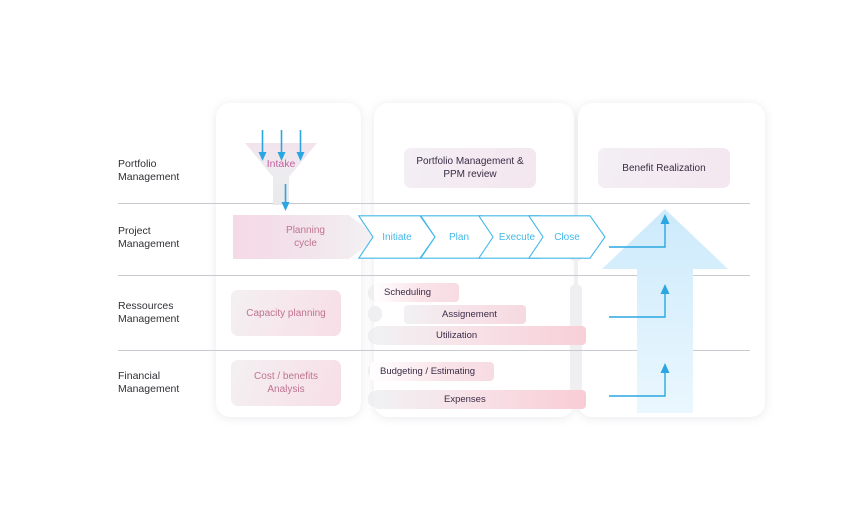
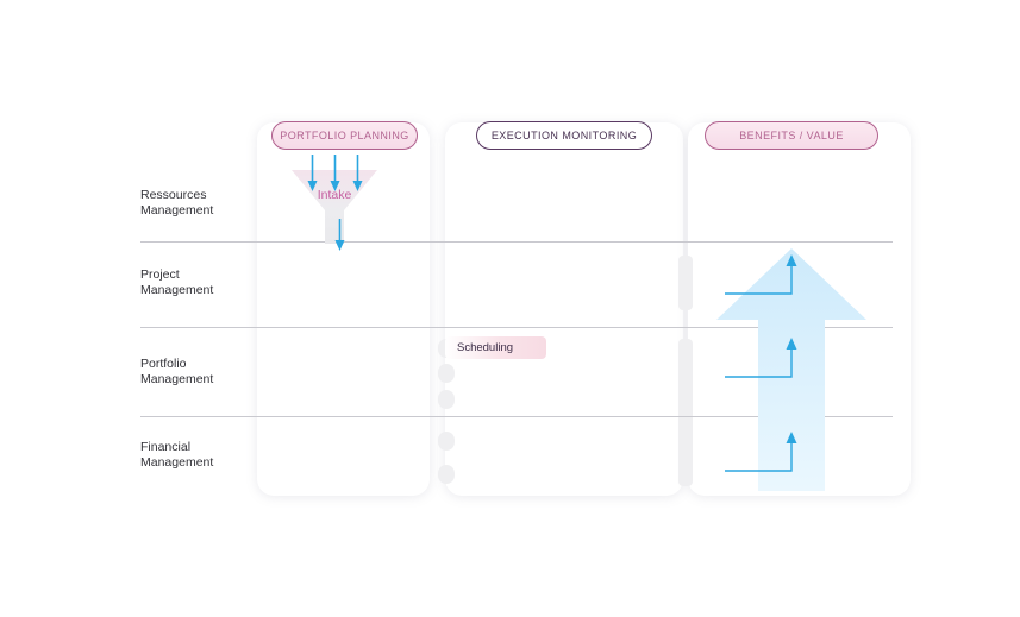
+ PORTFOLIO PLANNING
+ EXECUTION MONITORING
+ BENEFITS / VALUE
- Portfolio
+ Ressources
  Management
  Project
  Management
- Ressources
+ Portfolio
  Management
  Financial
  Management
  Intake
- Portfolio Management &
- PPM review
- Benefit Realization
- Planning
- cycle
- Initiate
- Plan
- Execute
- Close
- Capacity planning
  Scheduling
- Assignement
- Utilization
- Cost / benefits
- Analysis
- Budgeting / Estimating
- Expenses
